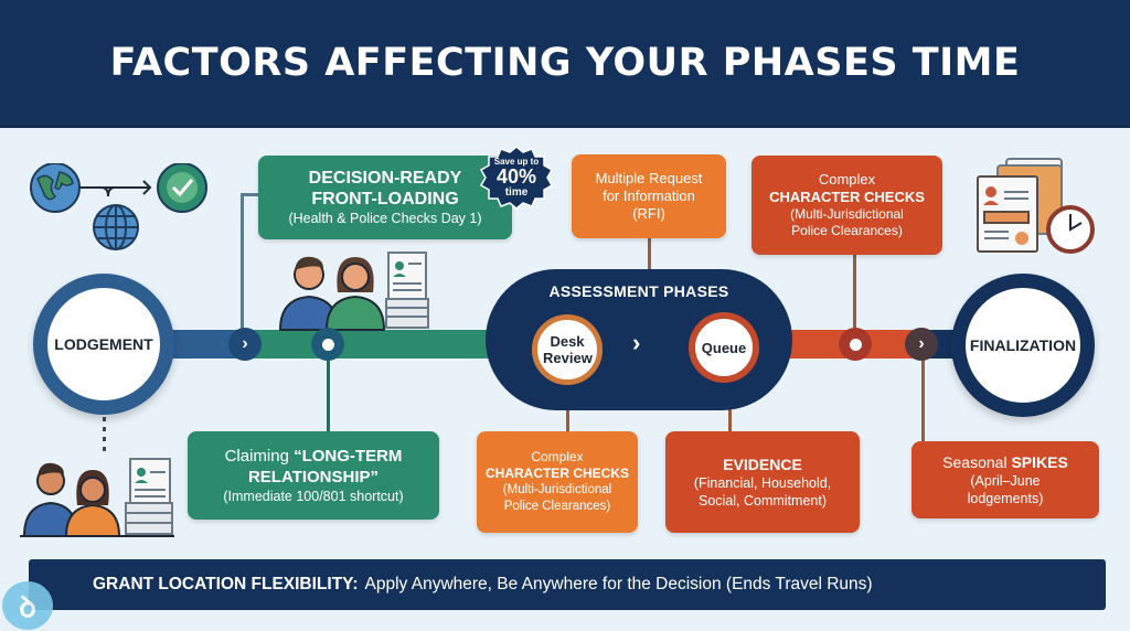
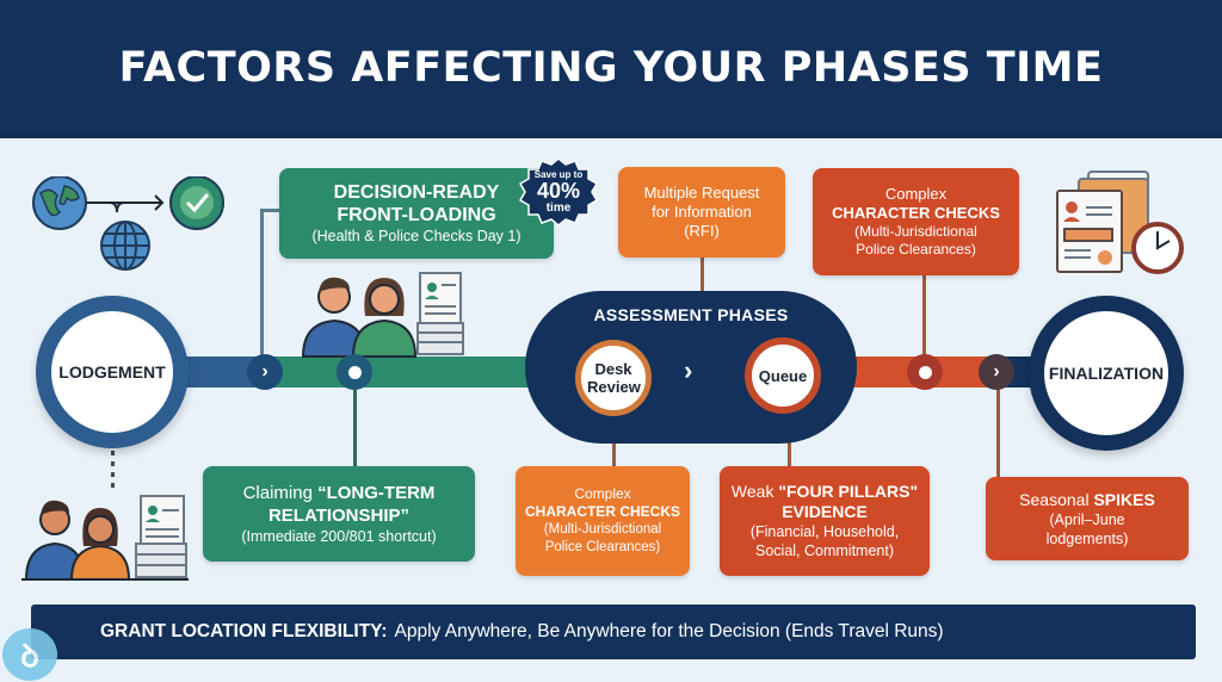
  FACTORS AFFECTING YOUR PHASES TIME
  LODGEMENT
  ›
  ›
  ASSESSMENT PHASES
  Desk Review
  ›
  Queue
  FINALIZATION
  DECISION-READY
  FRONT-LOADING
  (Health & Police Checks Day 1)
  Save up to
  40%
  time
  Multiple Request
  for Information
  (RFI)
  Complex
  CHARACTER CHECKS
  (Multi-Jurisdictional
  Police Clearances)
  Claiming “LONG-TERM
  RELATIONSHIP”
- (Immediate 100/801 shortcut)
+ (Immediate 200/801 shortcut)
  Complex
  CHARACTER CHECKS
  (Multi-Jurisdictional
  Police Clearances)
+ Weak "FOUR PILLARS"
  EVIDENCE
  (Financial, Household,
  Social, Commitment)
  Seasonal SPIKES
  (April–June
  lodgements)
  GRANT LOCATION FLEXIBILITY:
  Apply Anywhere, Be Anywhere for the Decision (Ends Travel Runs)
  ꝺ
